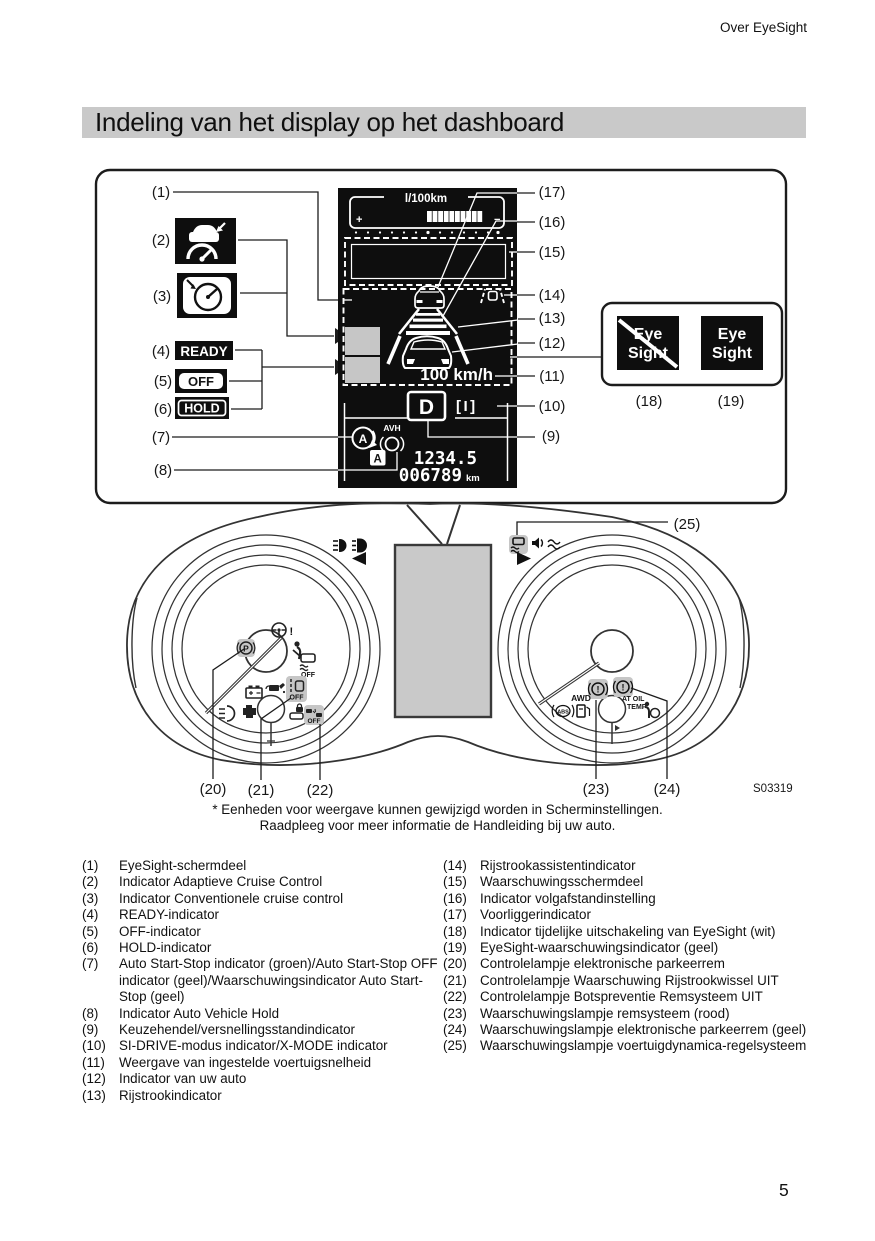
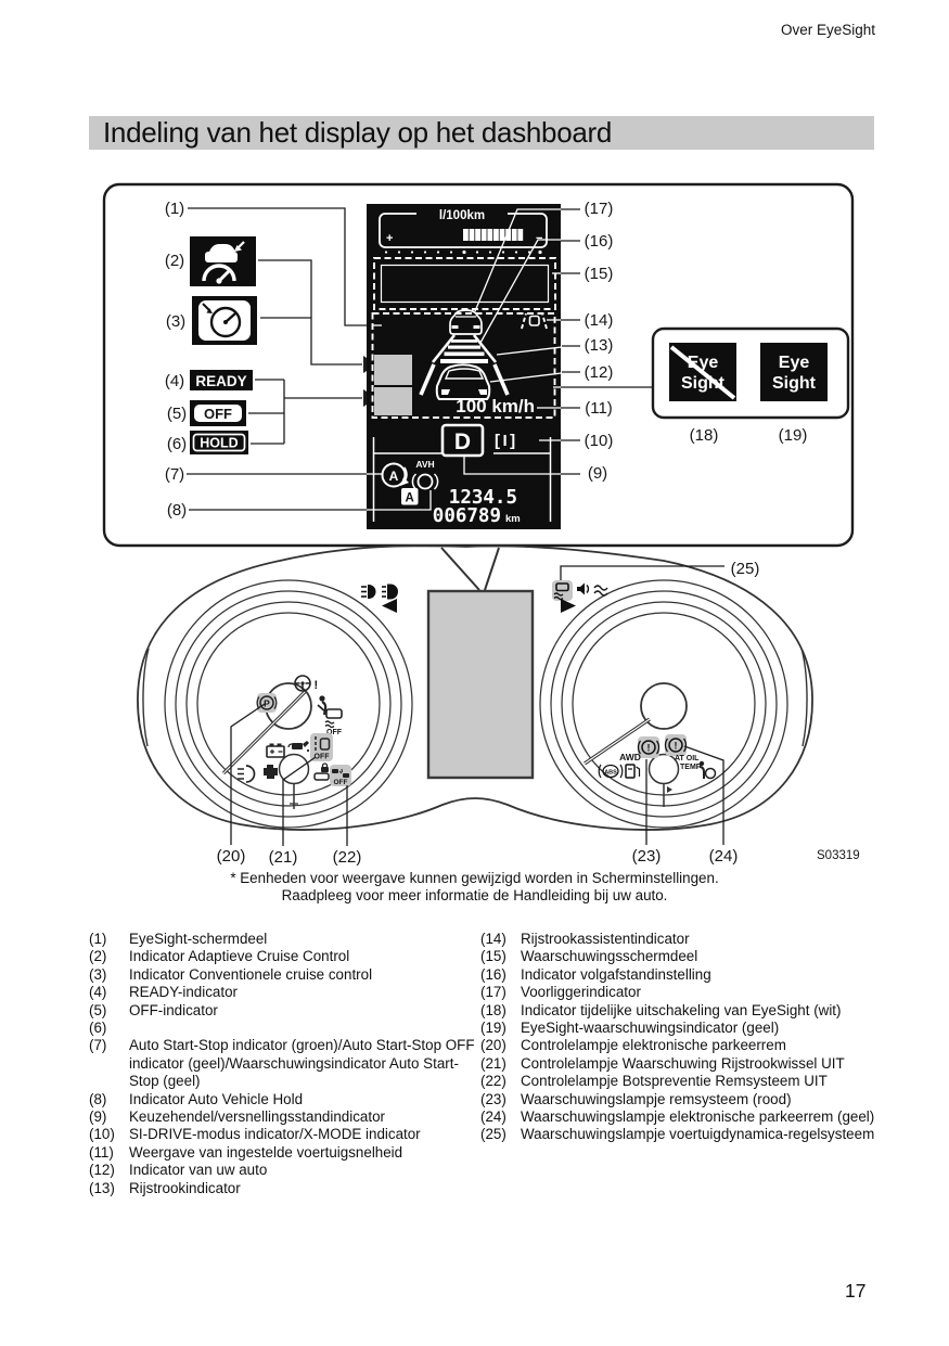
  Over EyeSight
  Indeling van het display op het dashboard
  (1)
  (2)
  (3)
  (4)
  (5)
  (6)
  (7)
  (8)
  (17)
  (16)
  (15)
  (14)
  (13)
  (12)
  (11)
  (10)
  (9)
  READY
  OFF
  HOLD
  l/100km
  +
  −
  100 km/h
  D
  [I]
  A
  AVH
  A
  1234.5
  006789
  km
  Sigt
  Eye
  Sight
  (18)
  (19)
  !
  P
  !
  !
  AWD
  (20)
  (21)
  (22)
  (23)
  (24)
  (25)
  S03319
  * Eenheden voor weergave kunnen gewijzigd worden in Scherminstellingen.
  Raadpleeg voor meer informatie de Handleiding bij uw auto.
  (1)
  EyeSight-schermdeel
  (2)
  Indicator Adaptieve Cruise Control
  (3)
  Indicator Conventionele cruise control
  (4)
  READY-indicator
  (5)
  OFF-indicator
  (6)
- HOLD-indicator
  (7)
  Auto Start-Stop indicator (groen)/Auto Start-Stop OFF indicator (geel)/Waarschuwingsindicator Auto Start-Stop (geel)
  (8)
  Indicator Auto Vehicle Hold
  (9)
  Keuzehendel/versnellingsstandindicator
  (10)
  SI-DRIVE-modus indicator/X-MODE indicator
  (11)
  Weergave van ingestelde voertuigsnelheid
  (12)
  Indicator van uw auto
  (13)
  Rijstrookindicator
  (14)
  Rijstrookassistentindicator
  (15)
  Waarschuwingsschermdeel
  (16)
  Indicator volgafstandinstelling
  (17)
  Voorliggerindicator
  (18)
  Indicator tijdelijke uitschakeling van EyeSight (wit)
  (19)
  EyeSight-waarschuwingsindicator (geel)
  (20)
  Controlelampje elektronische parkeerrem
  (21)
  Controlelampje Waarschuwing Rijstrookwissel UIT
  (22)
  Controlelampje Botspreventie Remsysteem UIT
  (23)
  Waarschuwingslampje remsysteem (rood)
  (24)
  Waarschuwingslampje elektronische parkeerrem (geel)
  (25)
  Waarschuwingslampje voertuigdynamica-regelsysteem
- 5
+ 17
